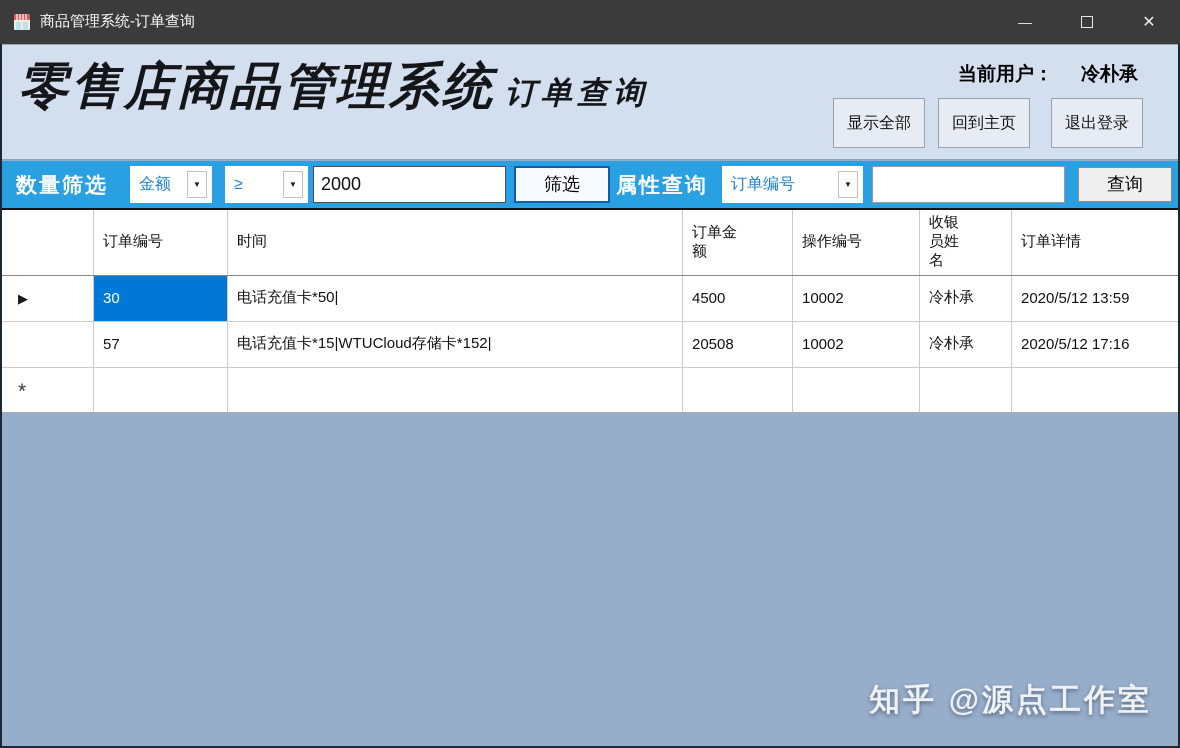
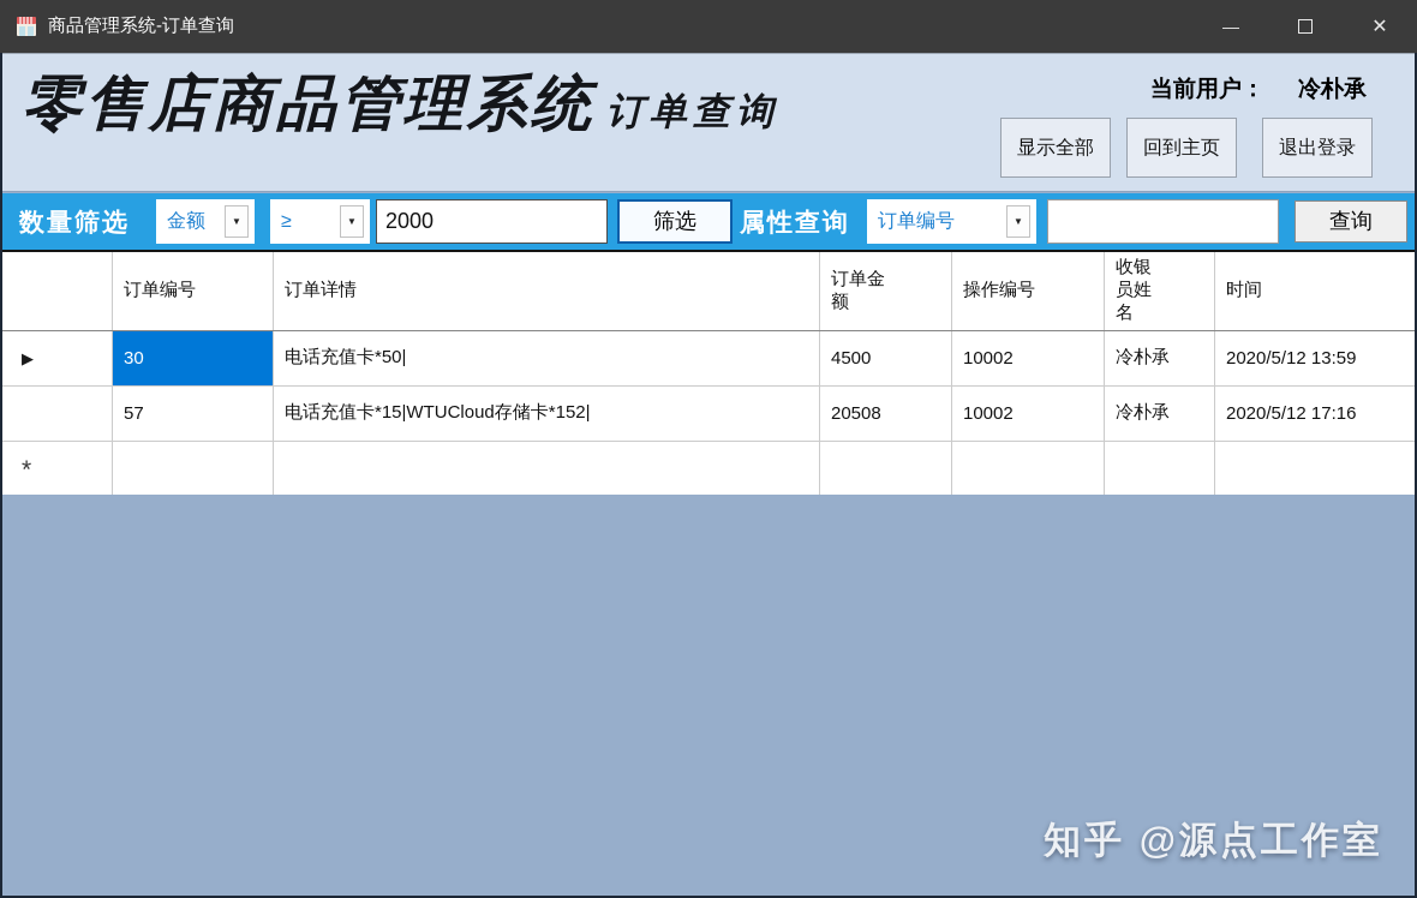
  商品管理系统-订单查询
  —
  ✕
  零售店商品管理系统
  订单查询
  当前用户：
  冷朴承
  显示全部
  回到主页
  退出登录
  数量筛选
  金额
  ≥
  2000
  筛选
  属性查询
  订单编号
  查询
  订单编号
- 时间
+ 订单详情
  订单金额
  操作编号
  收银员姓名
- 订单详情
+ 时间
  ▶
  30
  电话充值卡*50|
  4500
  10002
  冷朴承
  2020/5/12 13:59
  57
  电话充值卡*15|WTUCloud存储卡*152|
  20508
  10002
  冷朴承
  2020/5/12 17:16
  *
  知乎 @源点工作室
